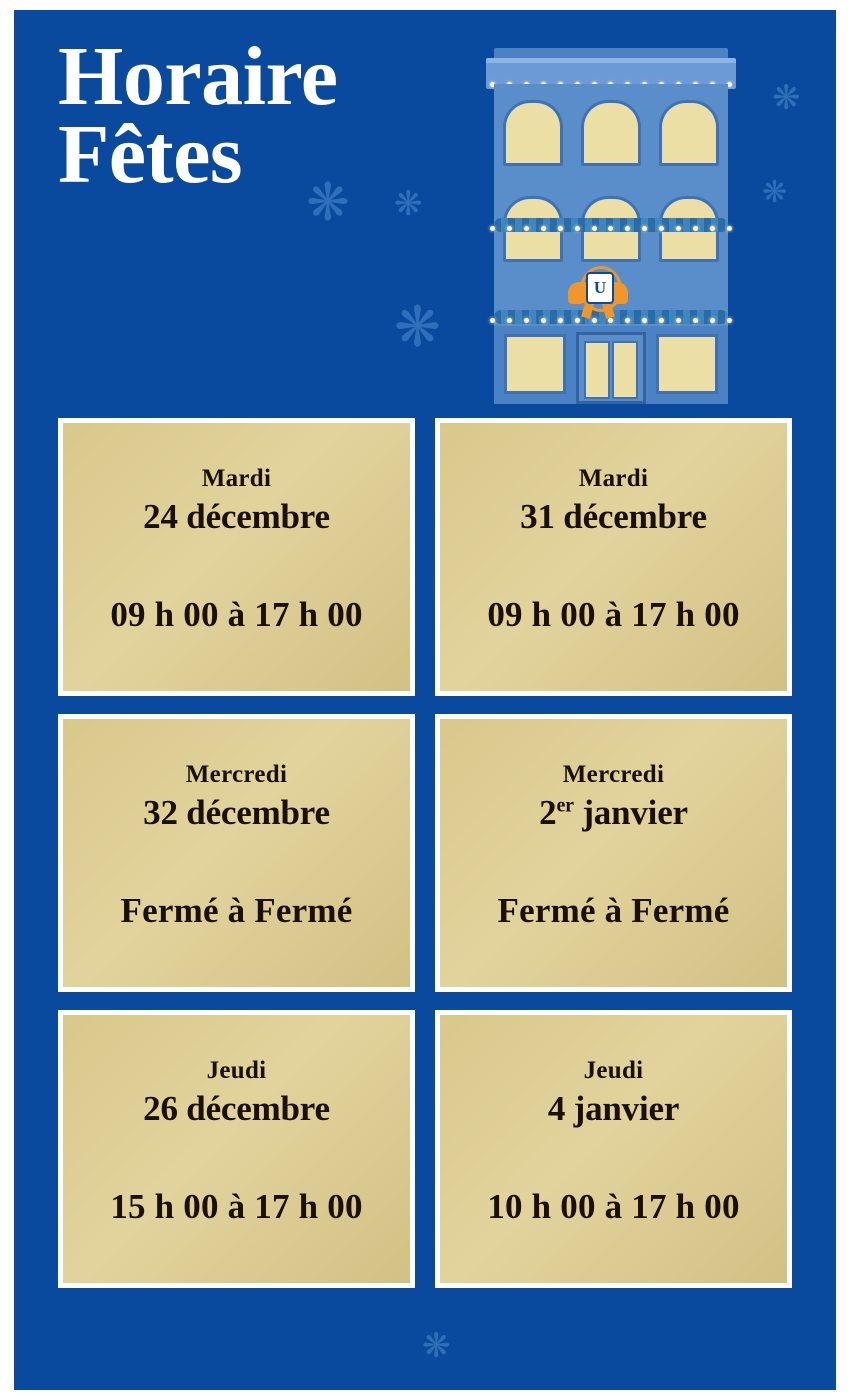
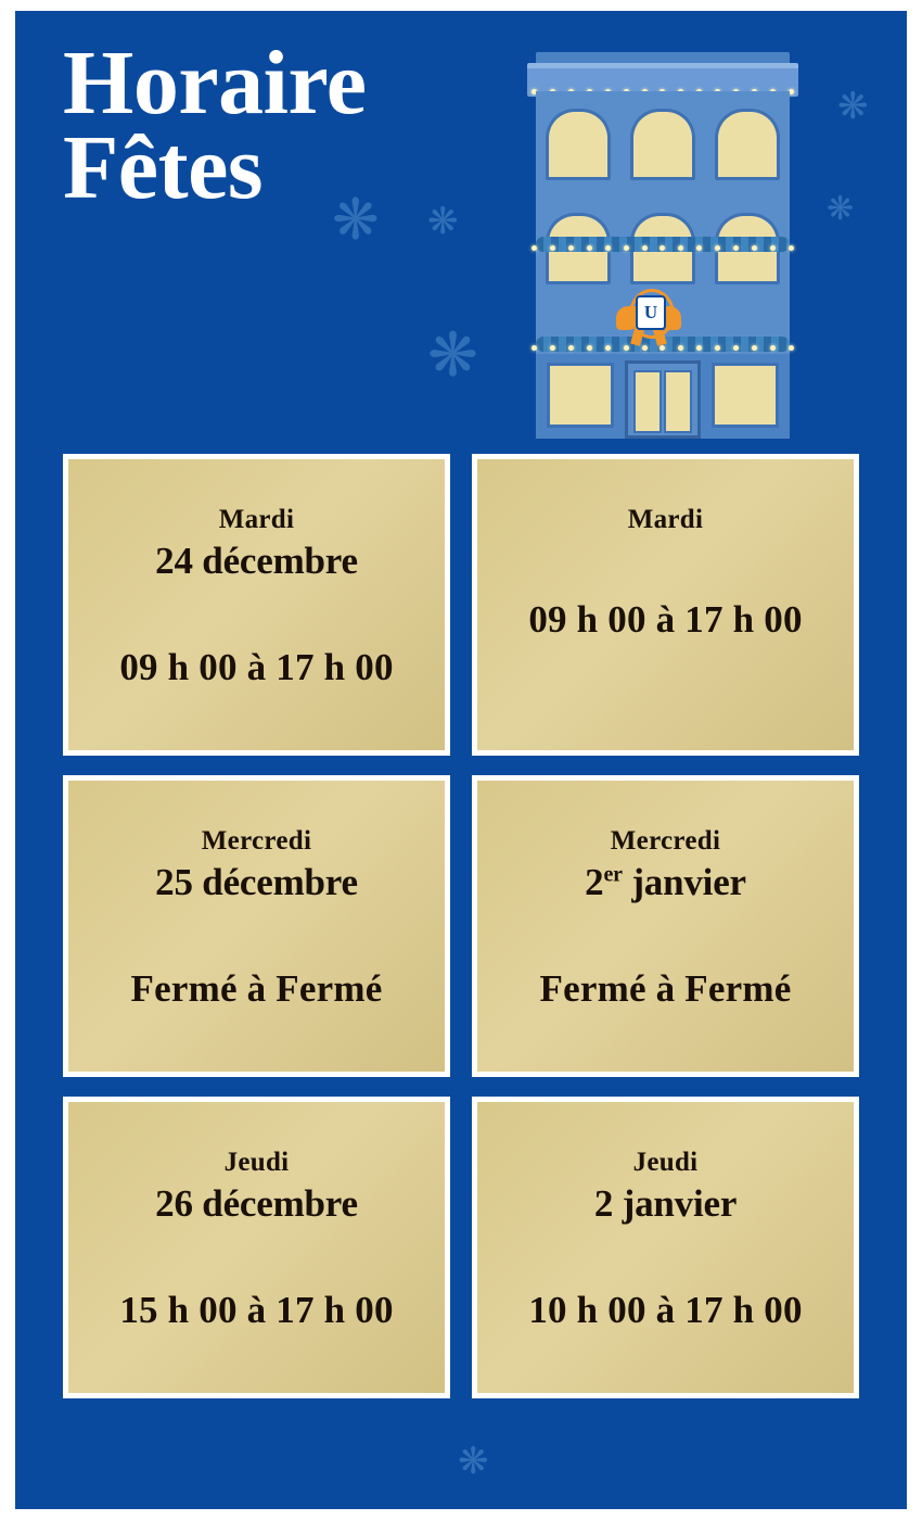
  Horaire
  Fêtes
  ❋
  ❋
  ❋
  ❋
  ❋
  U
  Mardi
  24 décembre
  09 h 00 à 17 h 00
  Mardi
- 31 décembre
  09 h 00 à 17 h 00
  Mercredi
- 32 décembre
+ 25 décembre
  Fermé à Fermé
  Mercredi
  2er janvier
  Fermé à Fermé
  Jeudi
  26 décembre
  15 h 00 à 17 h 00
  Jeudi
- 4 janvier
+ 2 janvier
  10 h 00 à 17 h 00
  ❋
